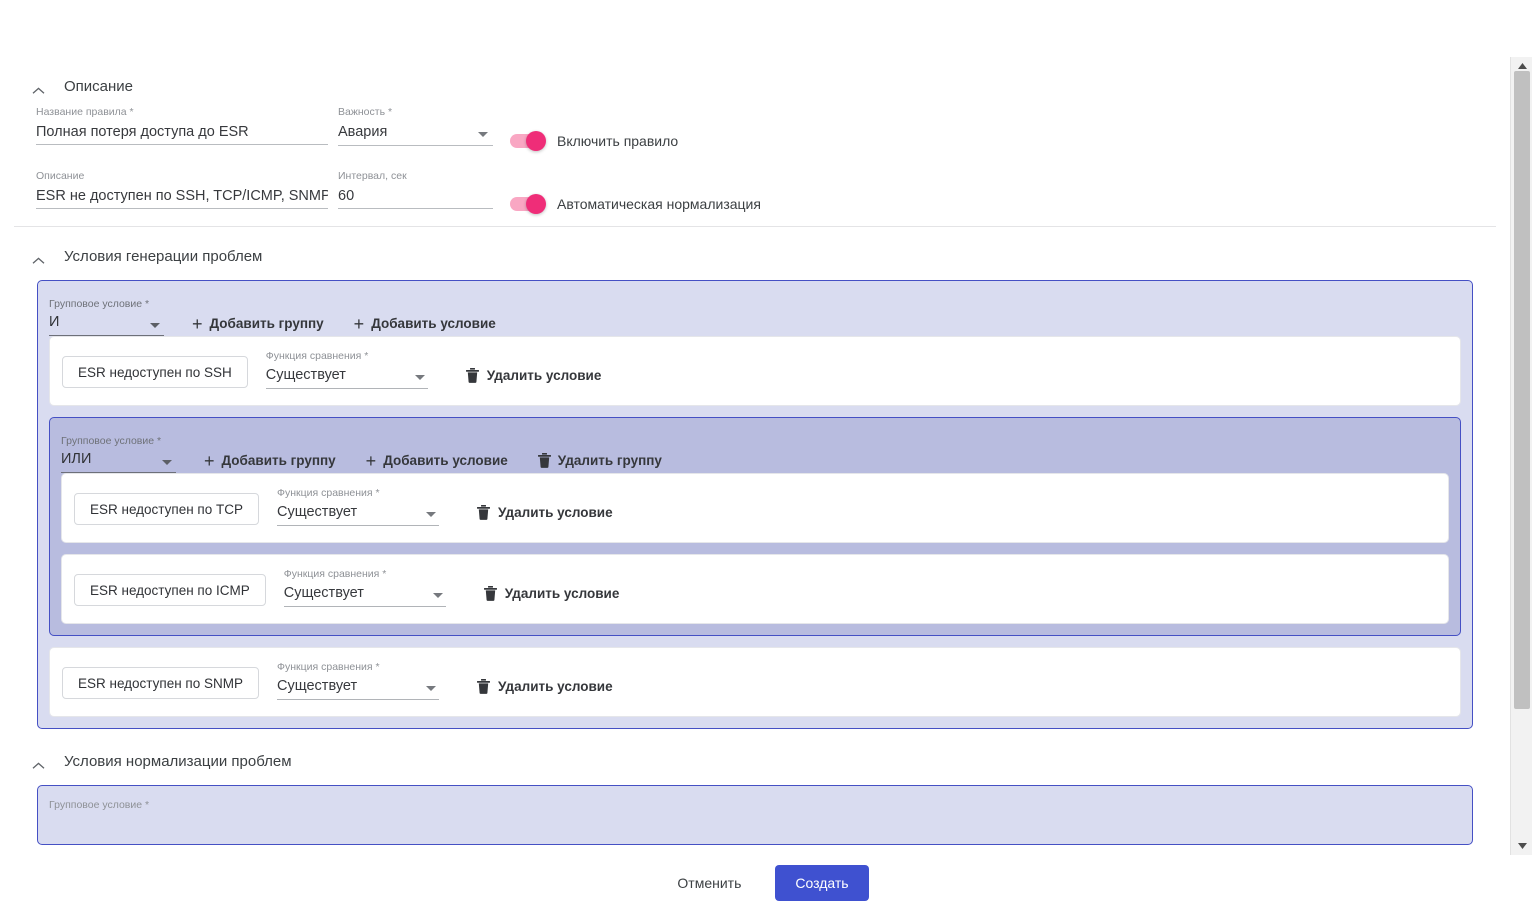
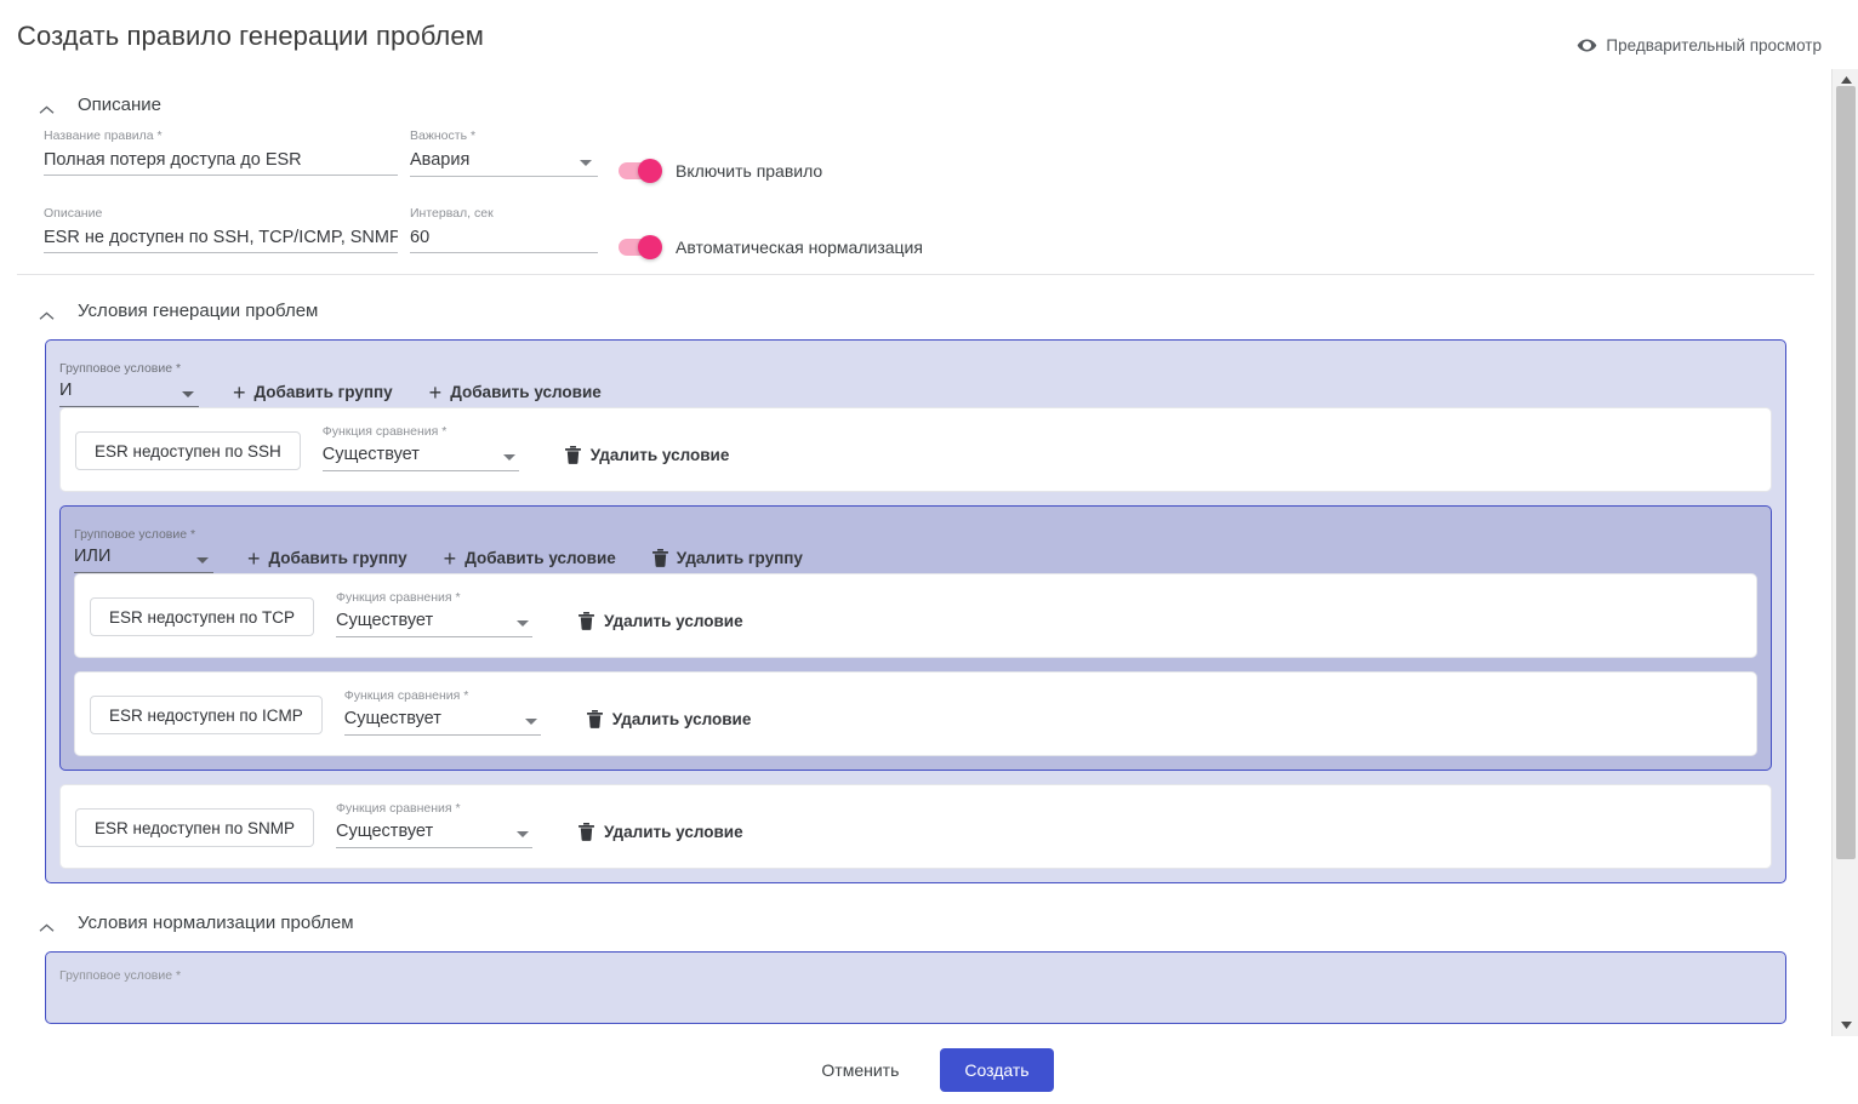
+ Создать правило генерации проблем
+ Предварительный просмотр
  Описание
  Название правила *
  Полная потеря доступа до ESR
  Важность *
  Авария
  Включить правило
  Описание
  ESR не доступен по SSH, TCP/ICMP, SNMP
  Интервал, сек
  60
  Автоматическая нормализация
  Условия генерации проблем
  Групповое условие *
  И
  +
  Добавить группу
  +
  Добавить условие
  ESR недоступен по SSH
  Функция сравнения *
  Существует
  Удалить условие
  Групповое условие *
  ИЛИ
  +
  Добавить группу
  +
  Добавить условие
  Удалить группу
  ESR недоступен по TCP
  Функция сравнения *
  Существует
  Удалить условие
  ESR недоступен по ICMP
  Функция сравнения *
  Существует
  Удалить условие
  ESR недоступен по SNMP
  Функция сравнения *
  Существует
  Удалить условие
  Условия нормализации проблем
  Групповое условие *
  Отменить
  Создать
